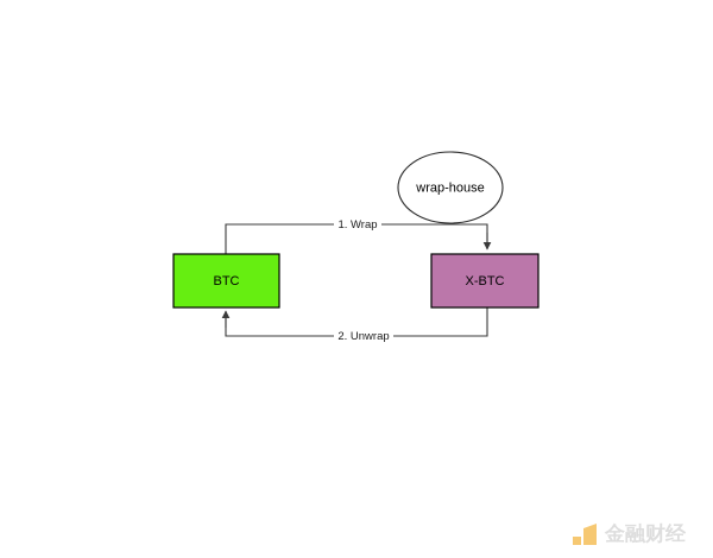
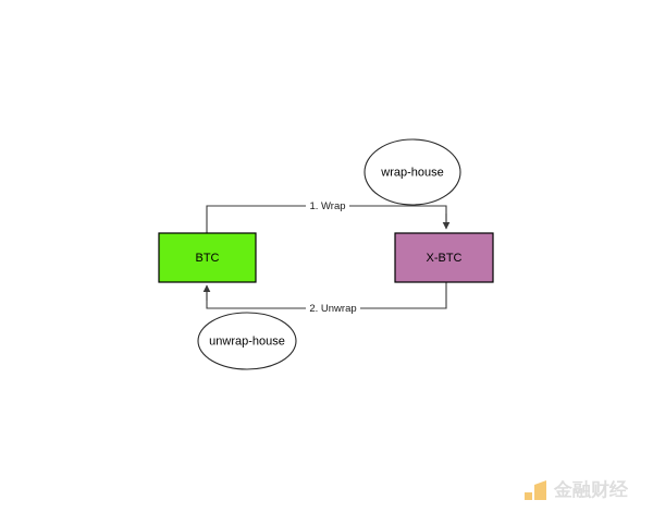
  1. Wrap
  2. Unwrap
  wrap-house
+ unwrap-house
  BTC
  X-BTC
  金融财经
